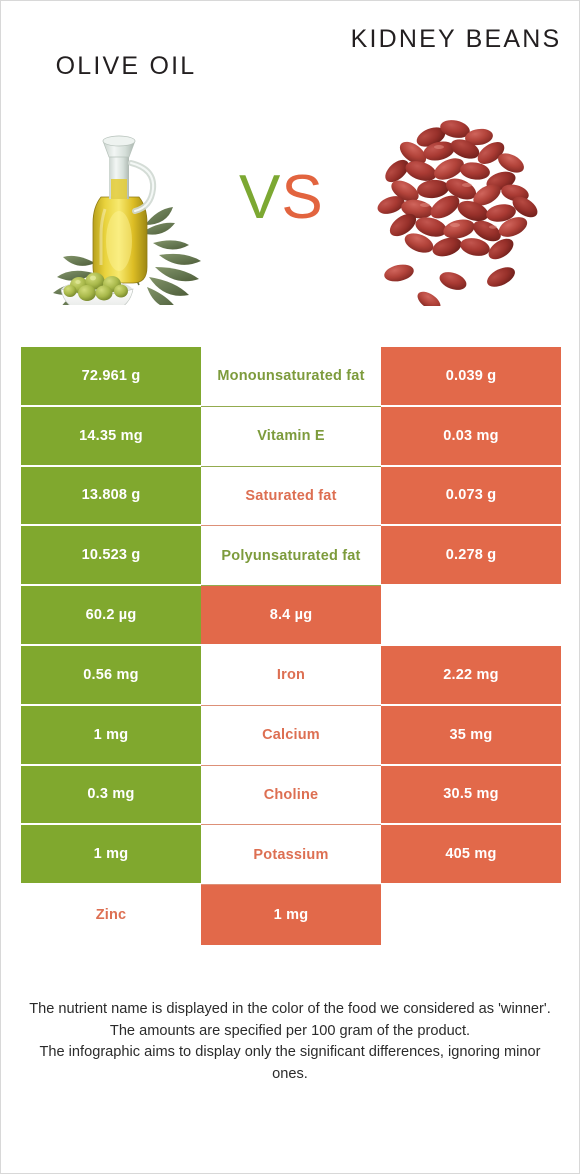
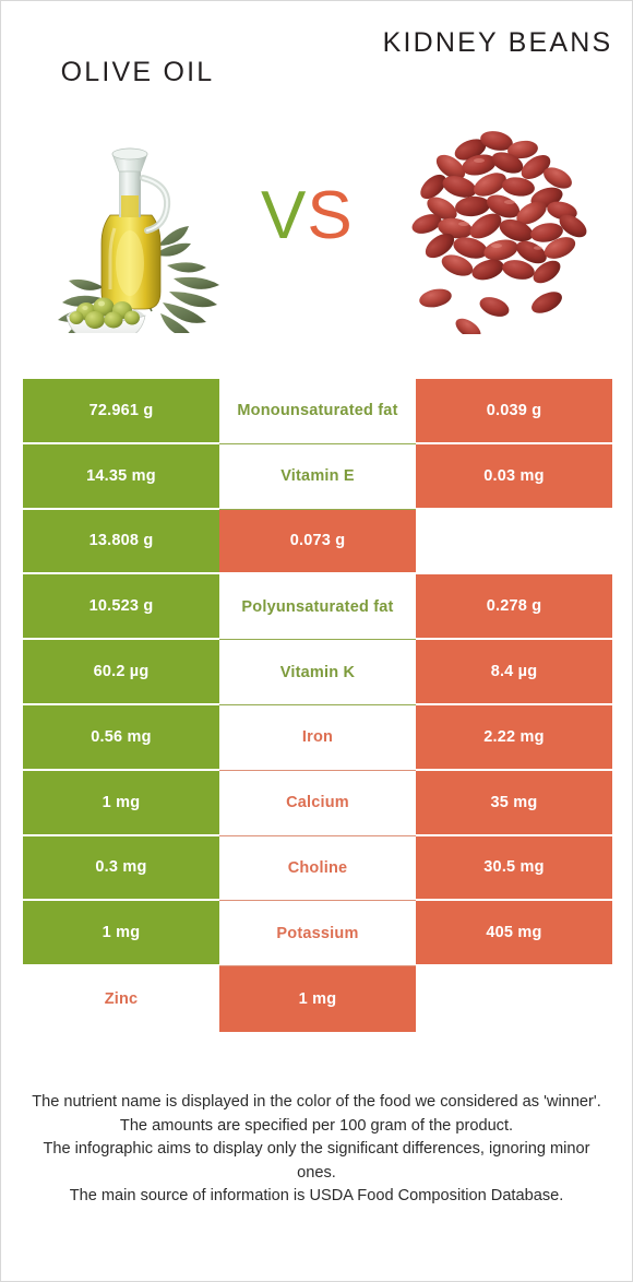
  OLIVE OIL
  KIDNEY BEANS
  VS
  72.961 g
  Monounsaturated fat
  0.039 g
  14.35 mg
  Vitamin E
  0.03 mg
  13.808 g
- Saturated fat
  0.073 g
  10.523 g
  Polyunsaturated fat
  0.278 g
  60.2 µg
+ Vitamin K
  8.4 µg
  0.56 mg
  Iron
  2.22 mg
  1 mg
  Calcium
  35 mg
  0.3 mg
  Choline
  30.5 mg
  1 mg
  Potassium
  405 mg
  Zinc
  1 mg
  The nutrient name is displayed in the color of the food we considered as 'winner'.
  The amounts are specified per 100 gram of the product.
  The infographic aims to display only the significant differences, ignoring minor ones.
+ The main source of information is USDA Food Composition Database.
